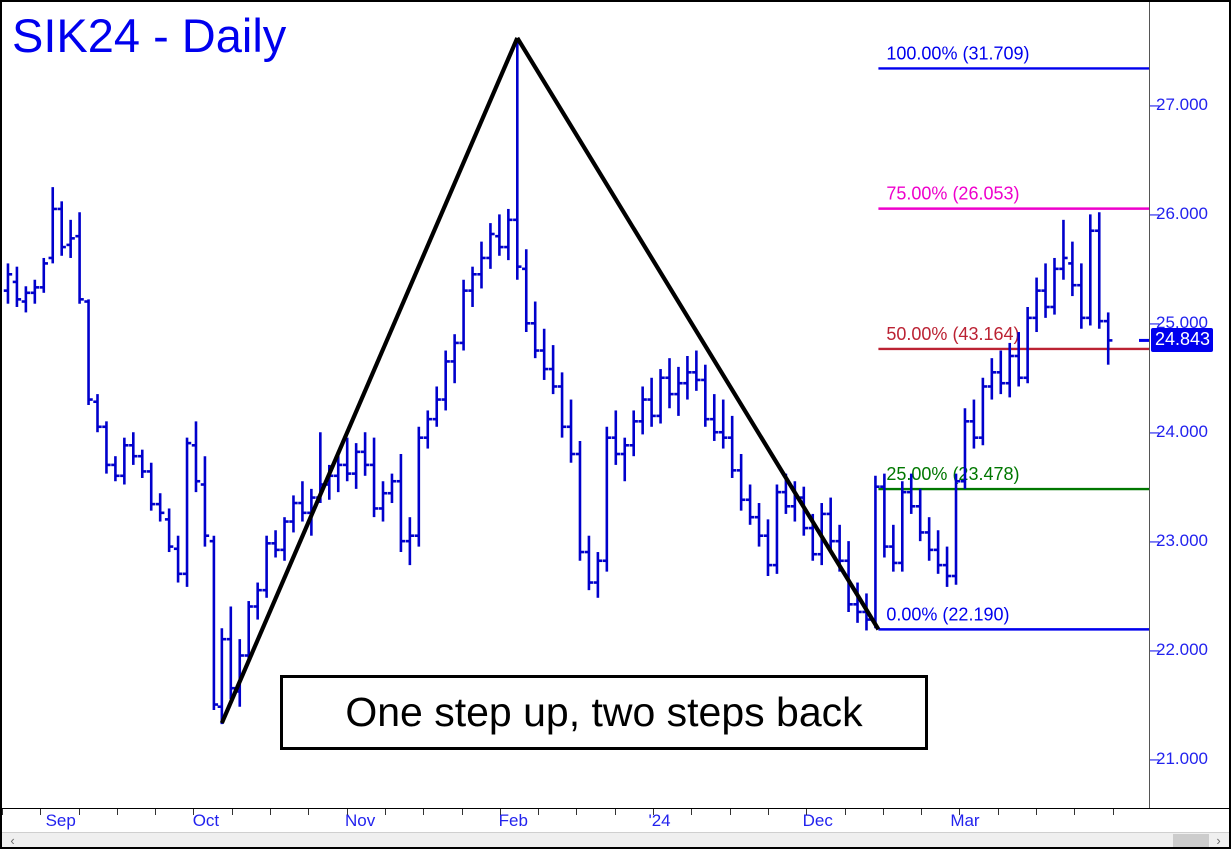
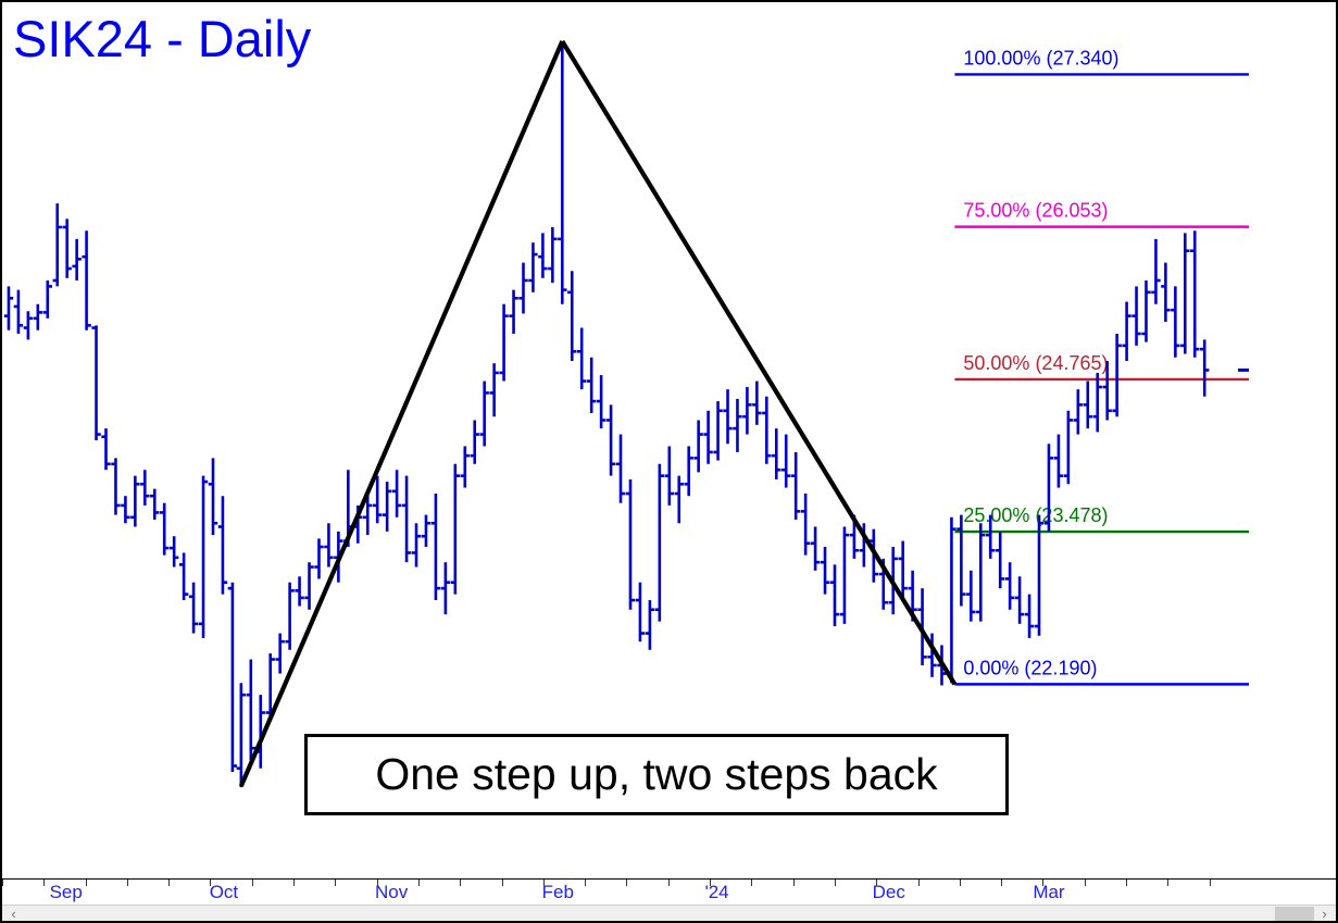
  SIK24 - Daily
- 100.00% (31.709)
+ 100.00% (27.340)
  75.00% (26.053)
- 50.00% (43.164)
+ 50.00% (24.765)
  25.00%23.478)
  0.00% (22.190)
- –27.000
- –26.000
- –25.000
- –24.000
- –23.000
- –22.000
- –21.000
- 24.843
  Sep
  Oct
  Nov
  Feb
  '24
  Dec
  Mar
  One step up, two steps back
  ‹
  ›
